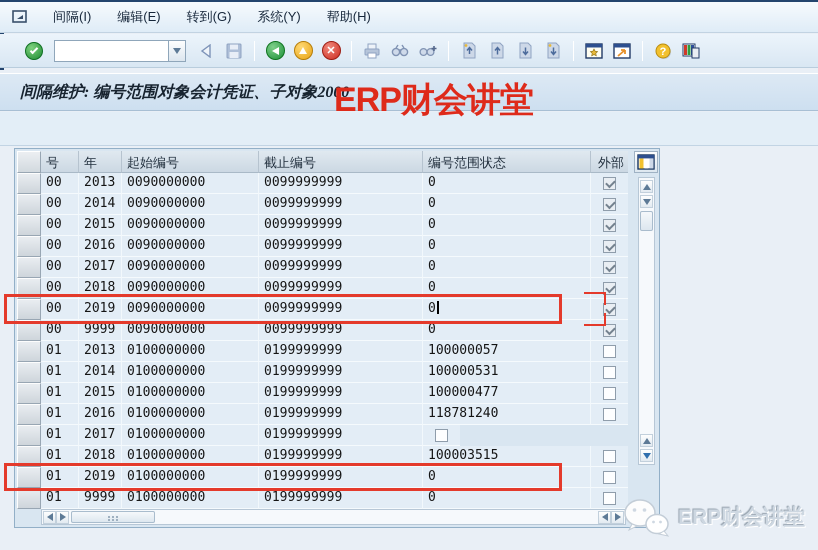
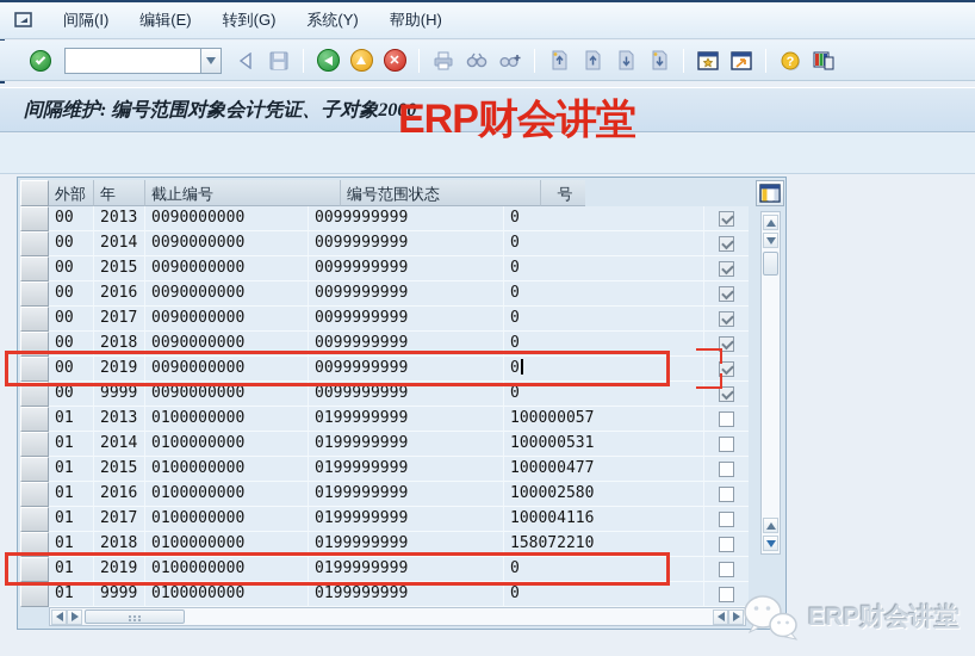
  间隔(I)
  编辑(E)
  转到(G)
  系统(Y)
  帮助(H)
  ✕
  ?
  间隔维护: 编号范围对象会计凭证、子对象2000
  ERP财会讲堂
- 号
+ 外部
  年
- 起始编号
  截止编号
  编号范围状态
- 外部
+ 号
  00
  2013
  0090000000
  0099999999
  0
  00
  2014
  0090000000
  0099999999
  0
  00
  2015
  0090000000
  0099999999
  0
  00
  2016
  0090000000
  0099999999
  0
  00
  2017
  0090000000
  0099999999
  0
  00
  2018
  0090000000
  0099999999
  0
  00
  2019
  0090000000
  0099999999
  0
  00
  9999
  0090000000
  0099999999
  0
  01
  2013
  0100000000
  0199999999
  100000057
  01
  2014
  0100000000
  0199999999
  100000531
  01
  2015
  0100000000
  0199999999
  100000477
  01
  2016
  0100000000
  0199999999
- 118781240
+ 100002580
  01
  2017
  0100000000
  0199999999
+ 100004116
  01
  2018
  0100000000
  0199999999
- 100003515
+ 158072210
  01
  2019
  0100000000
  0199999999
  0
  01
  9999
  0100000000
  0199999999
  0
  ERP财会讲堂
